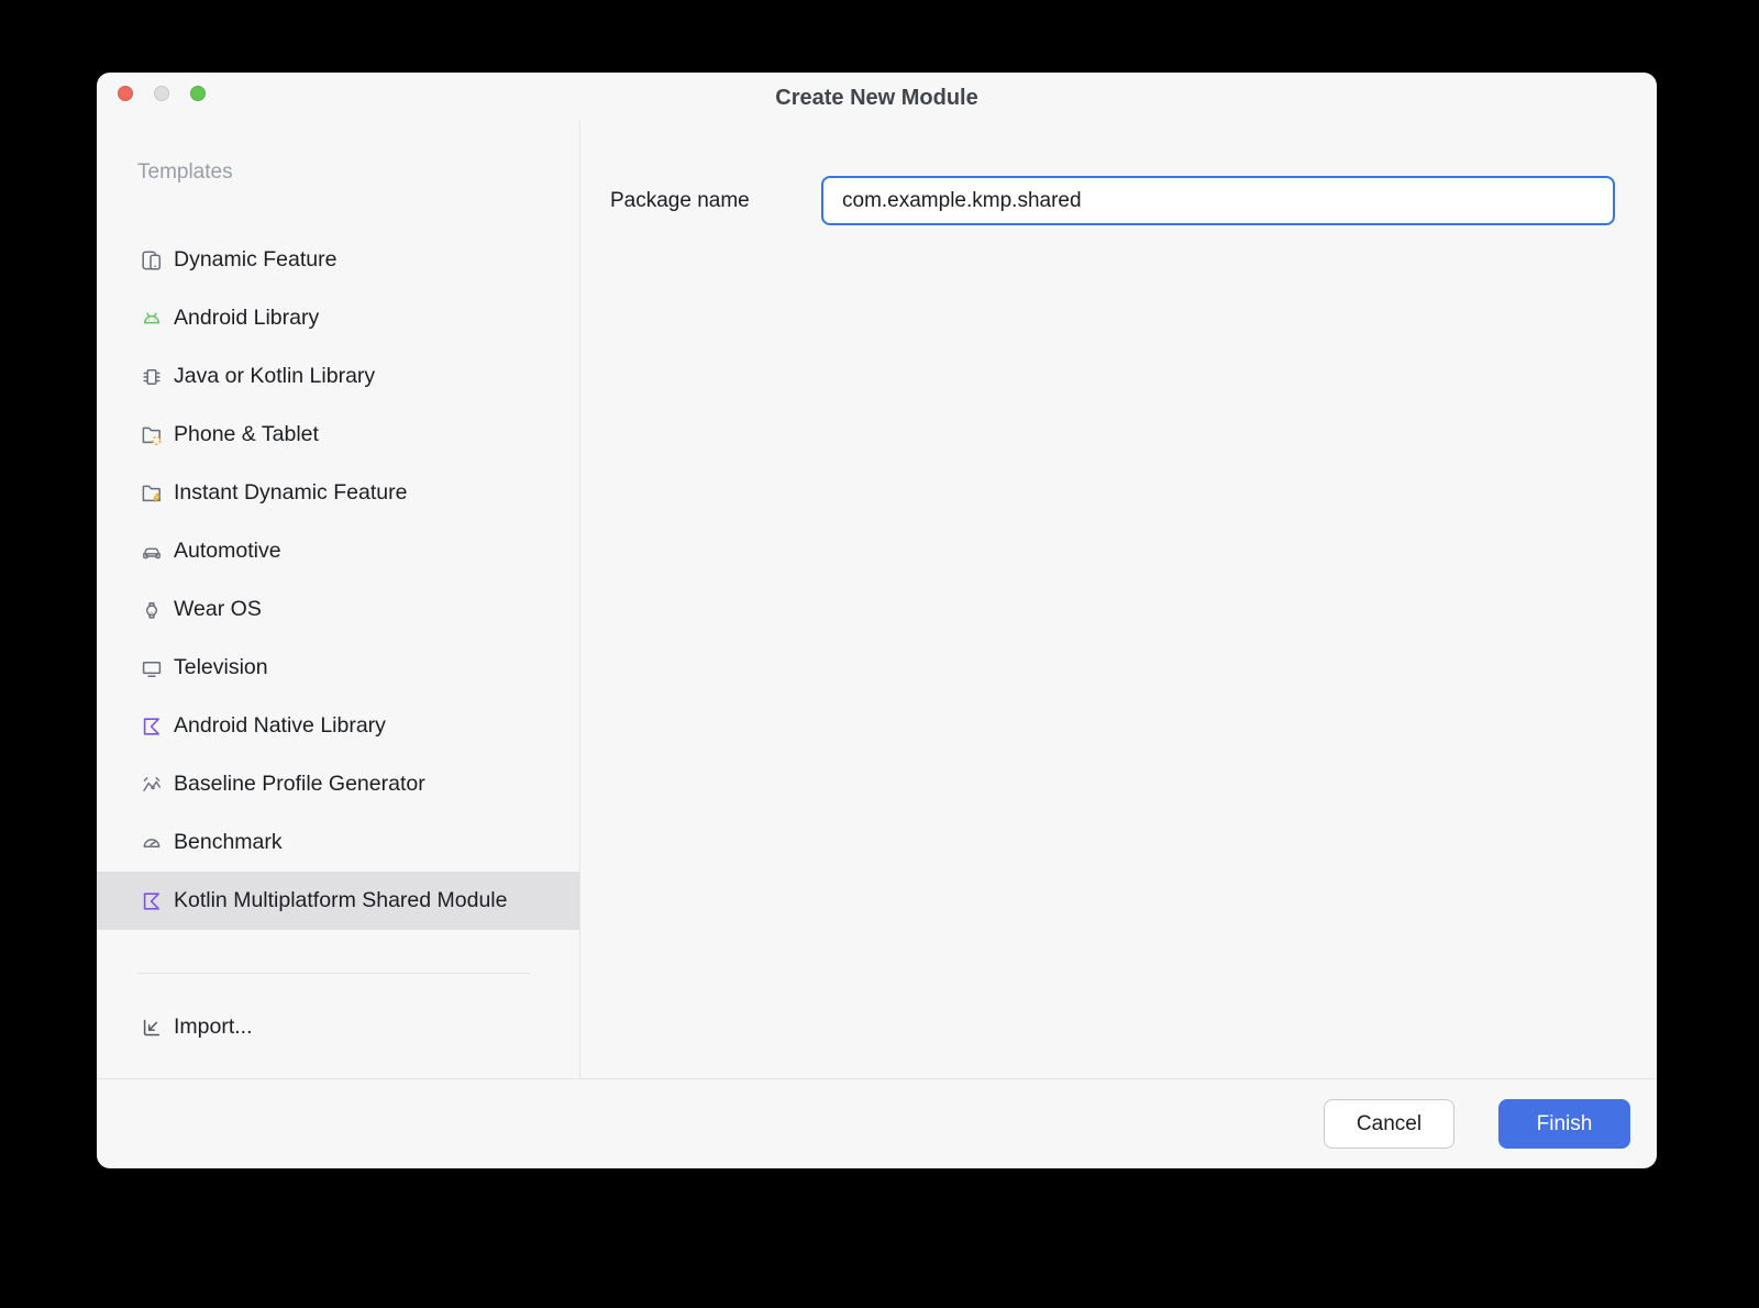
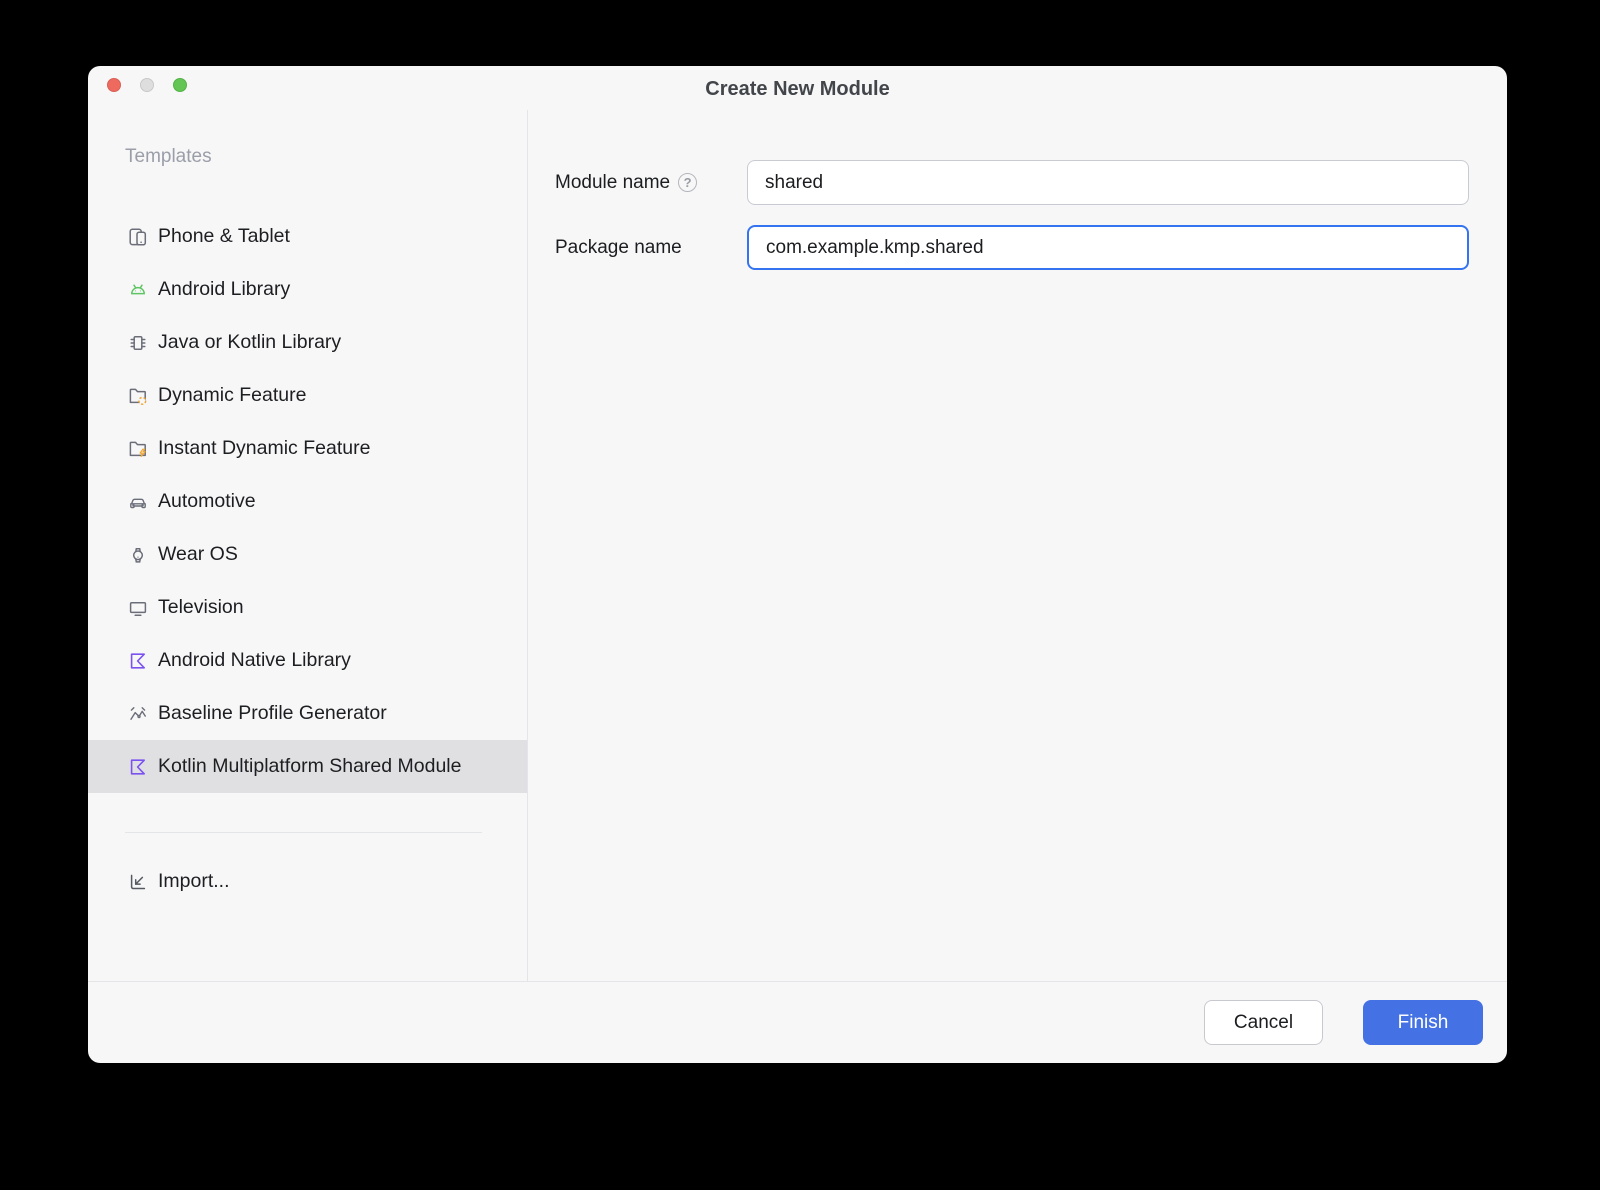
  Create New Module
  Templates
- Dynamic Feature
+ Phone & Tablet
  Android Library
  Java or Kotlin Library
- Phone & Tablet
+ Dynamic Feature
  Instant Dynamic Feature
  Automotive
  Wear OS
  Television
  Android Native Library
  Baseline Profile Generator
- Benchmark
  Kotlin Multiplatform Shared Module
  Import...
+ Module name
+ ?
+ shared
  Package name
  com.example.kmp.shared
  Cancel
  Finish
